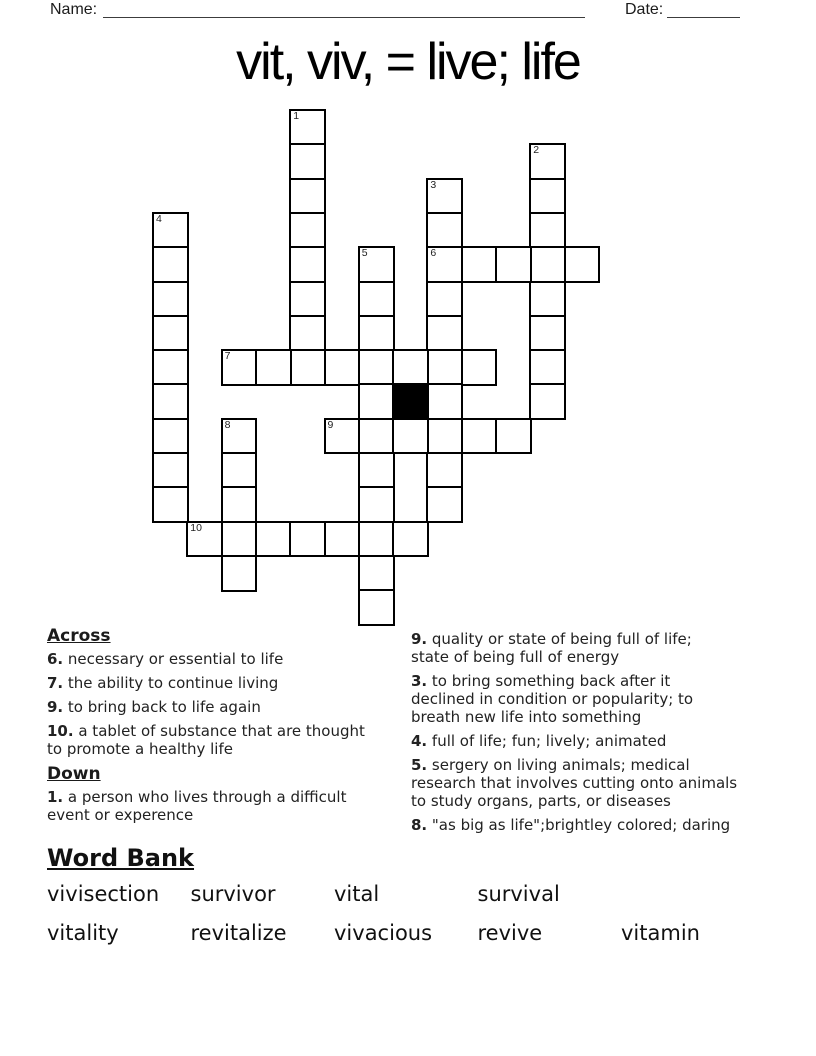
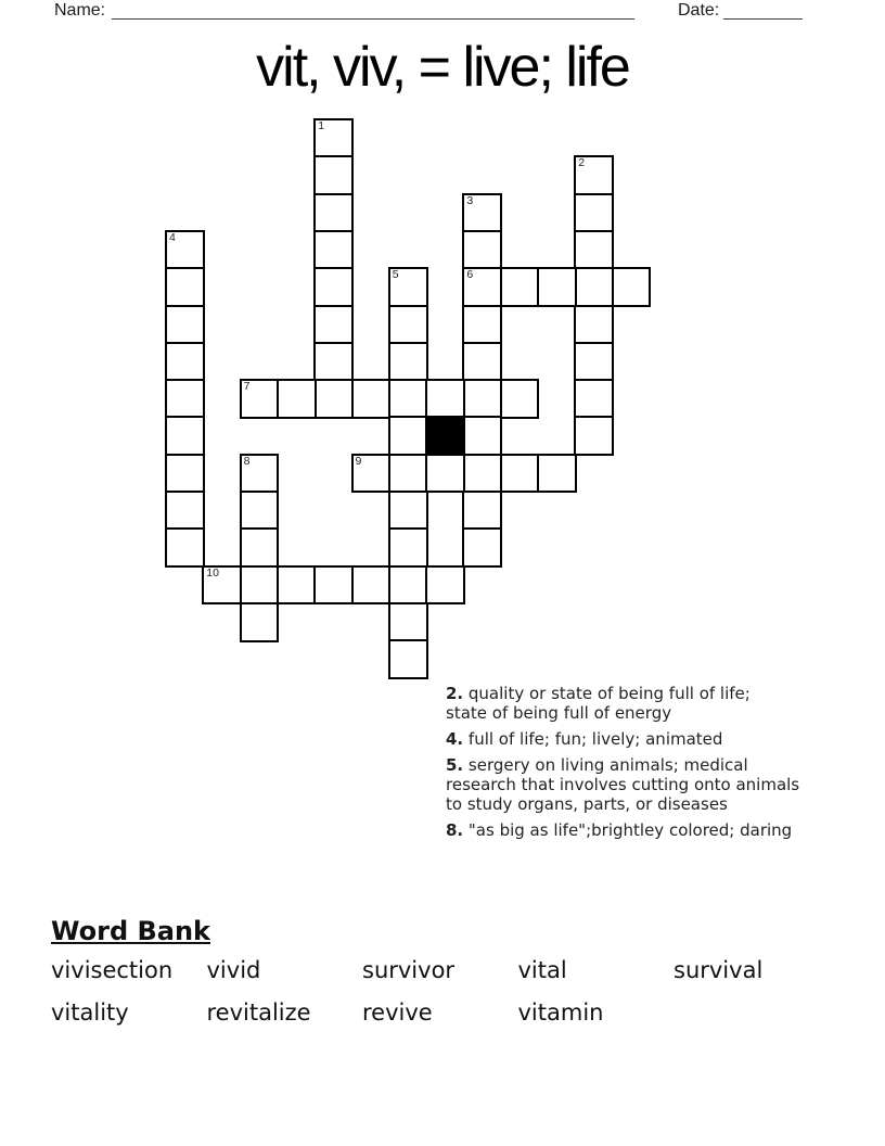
  Name:
  Date:
  vit, viv, = live; life
  1
  2
  3
  6
  4
  5
  7
  8
  9
  10
- Across
- 6. necessary or essential to life
- 7. the ability to continue living
- 9. to bring back to life again
- 10. a tablet of substance that are thought
- to promote a healthy life
- Down
- 1. a person who lives through a difficult
- event or experence
- 9. quality or state of being full of life;
+ 2. quality or state of being full of life;
  state of being full of energy
- 3. to bring something back after it
- declined in condition or popularity; to
- breath new life into something
  4. full of life; fun; lively; animated
  5. sergery on living animals; medical
  research that involves cutting onto animals
  to study organs, parts, or diseases
  8. "as big as life";brightley colored; daring
  Word Bank
  vivisection
+ vivid
  survivor
  vital
  survival
  vitality
  revitalize
- vivacious
  revive
  vitamin
